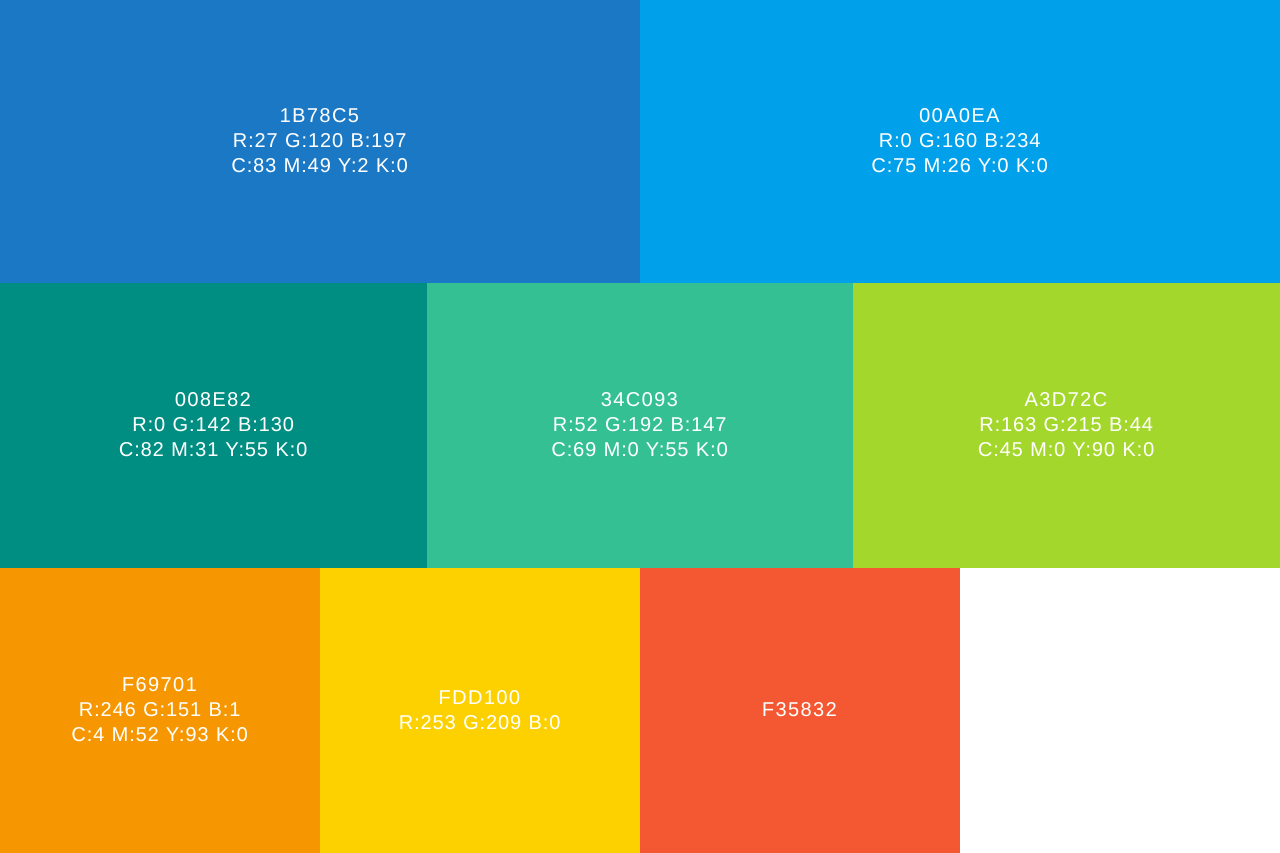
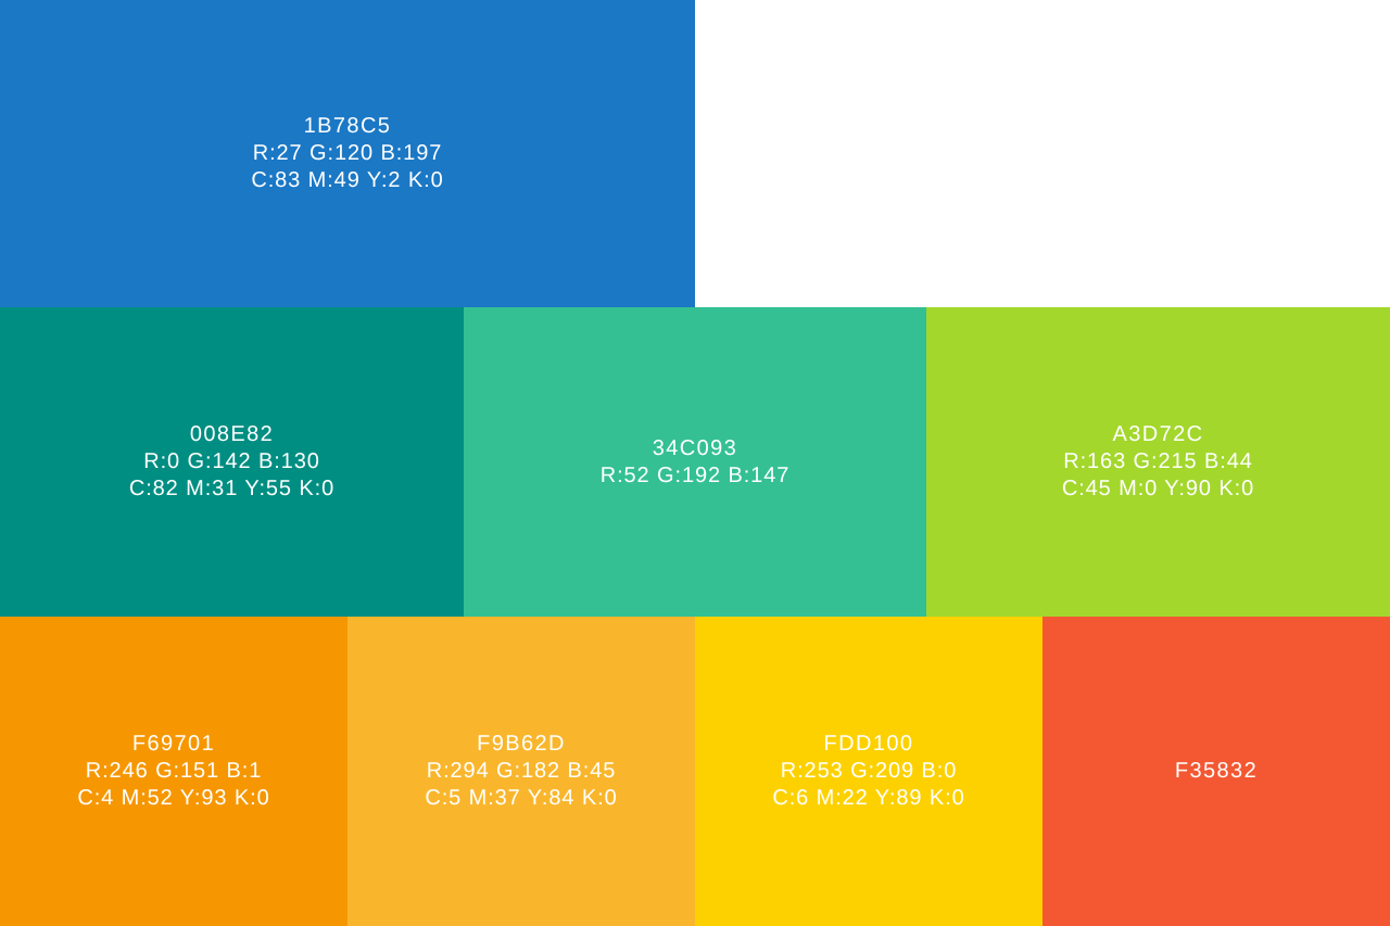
  1B78C5
  R:27 G:120 B:197
  C:83 M:49 Y:2 K:0
- 00A0EA
- R:0 G:160 B:234
- C:75 M:26 Y:0 K:0
  008E82
  R:0 G:142 B:130
  C:82 M:31 Y:55 K:0
  34C093
  R:52 G:192 B:147
- C:69 M:0 Y:55 K:0
  A3D72C
  R:163 G:215 B:44
  C:45 M:0 Y:90 K:0
  F69701
  R:246 G:151 B:1
  C:4 M:52 Y:93 K:0
+ F9B62D
+ R:294 G:182 B:45
+ C:5 M:37 Y:84 K:0
  FDD100
  R:253 G:209 B:0
+ C:6 M:22 Y:89 K:0
  F35832
